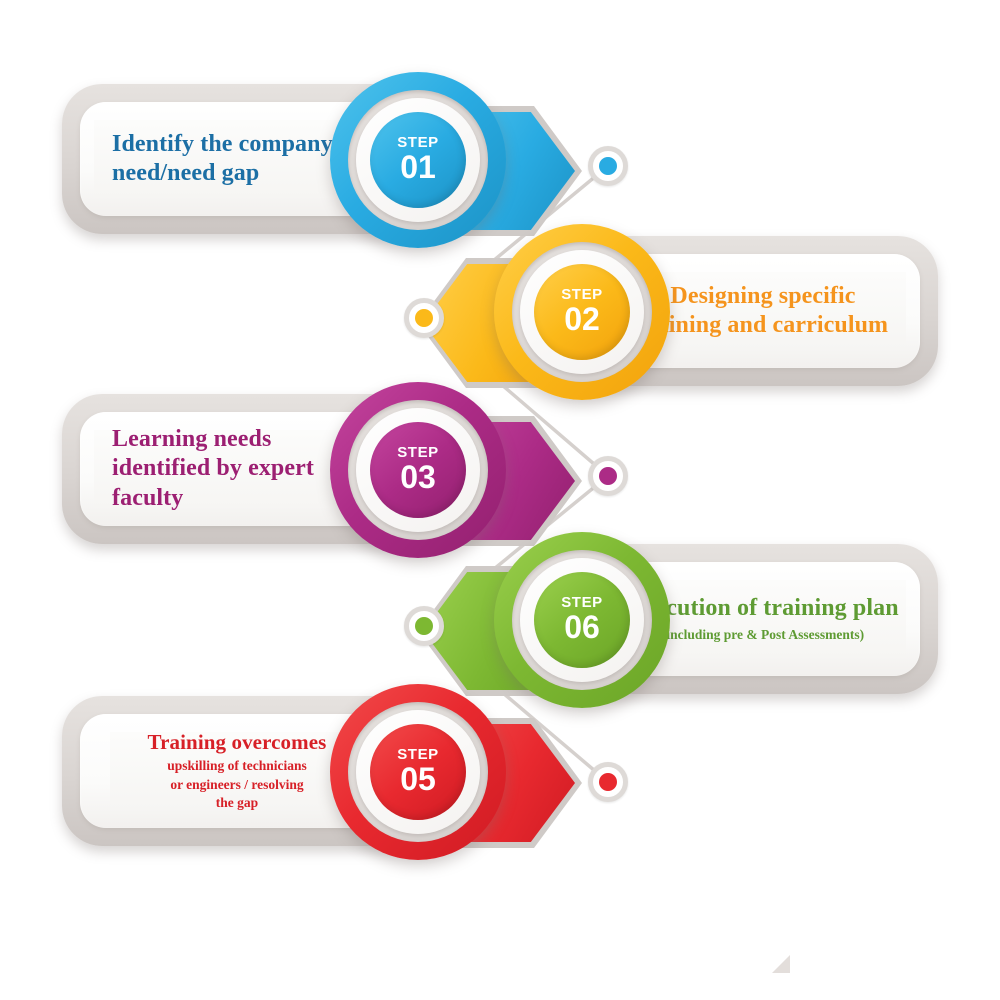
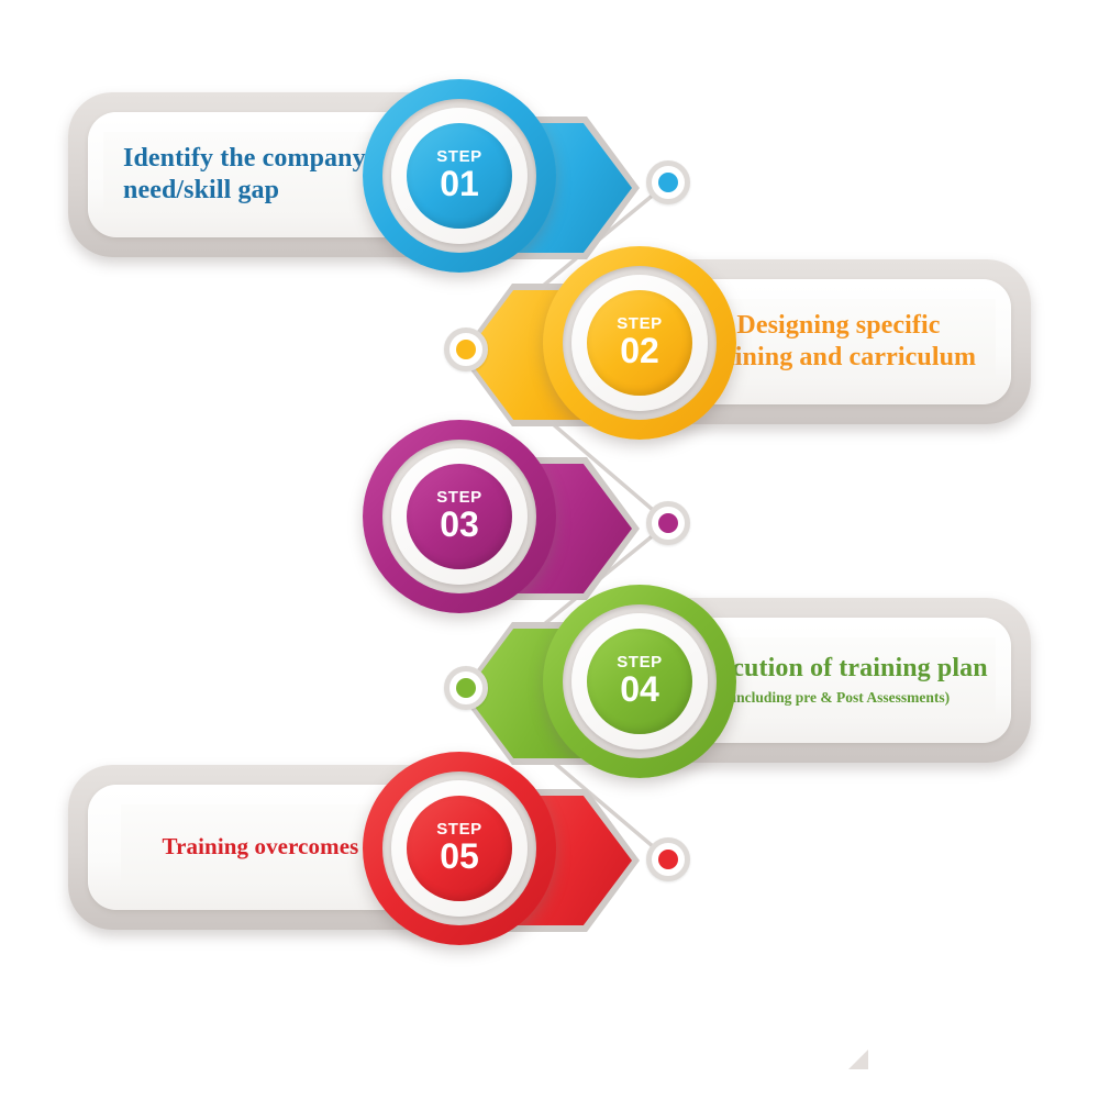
- Identify the company need/need gap
+ Identify the company need/skill gap
  STEP
  01
  Designing specific ining and carriculum
  STEP
  02
- Learning needs identified by expert faculty
  STEP
  03
  cution of training plan
  ncluding pre & Post Assessments)
  STEP
- 06
+ 04
  Training overcomes
- upskilling of technicians
- or engineers / resolving
- the gap
  STEP
  05
